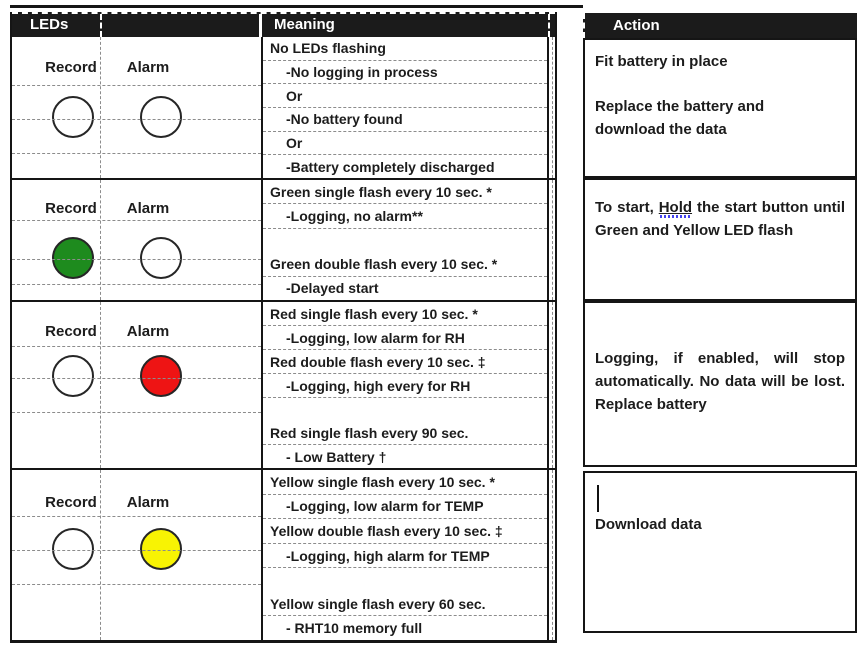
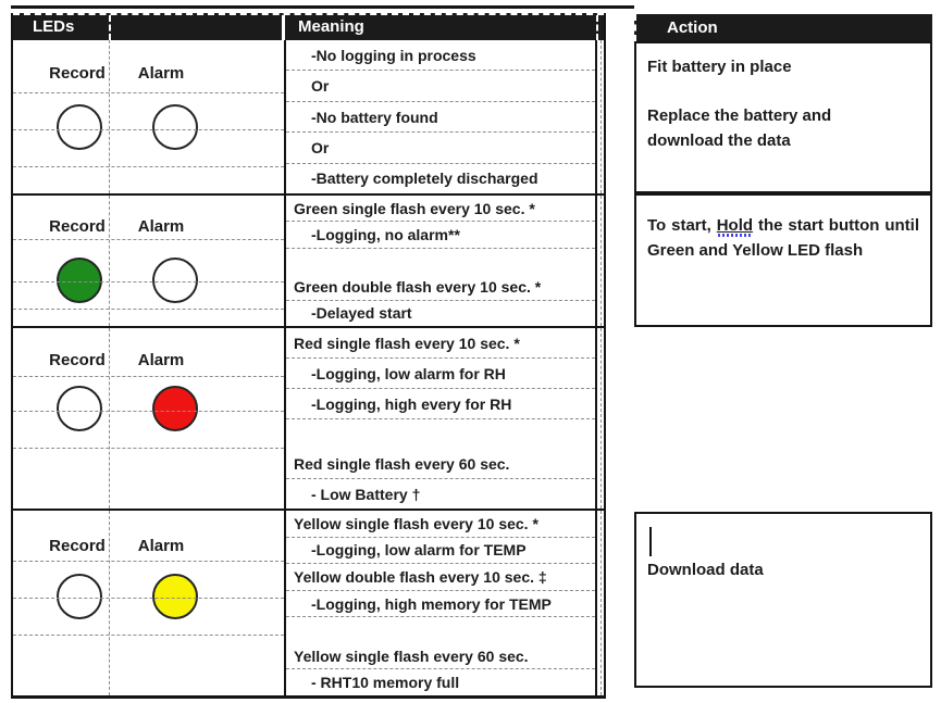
  LEDs
  Meaning
  Record
  Alarm
- No LEDs flashing
  -No logging in process
  Or
  -No battery found
  Or
  -Battery completely discharged
  Record
  Alarm
  Green single flash every 10 sec. *
  -Logging, no alarm**
  Green double flash every 10 sec. *
  -Delayed start
  Record
  Alarm
  Red single flash every 10 sec. *
  -Logging, low alarm for RH
- Red double flash every 10 sec. ‡
  -Logging, high every for RH
- Red single flash every 90 sec.
+ Red single flash every 60 sec.
  - Low Battery †
  Record
  Alarm
  Yellow single flash every 10 sec. *
  -Logging, low alarm for TEMP
  Yellow double flash every 10 sec. ‡
- -Logging, high alarm for TEMP
+ -Logging, high memory for TEMP
  Yellow single flash every 60 sec.
  - RHT10 memory full
  Action
  Fit battery in place
  Replace the battery and download the data
  To start, Hold the start button until Green and Yellow LED flash
- Logging, if enabled, will stop automatically. No data will be lost. Replace battery
  Download data
